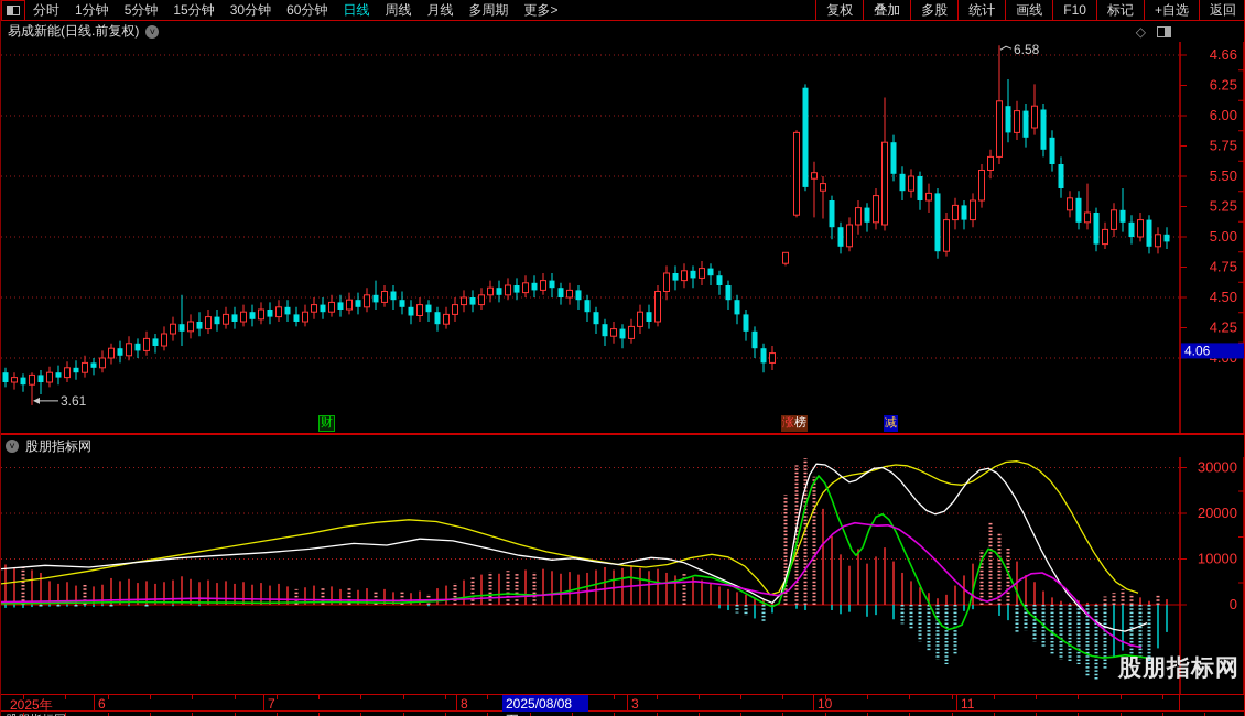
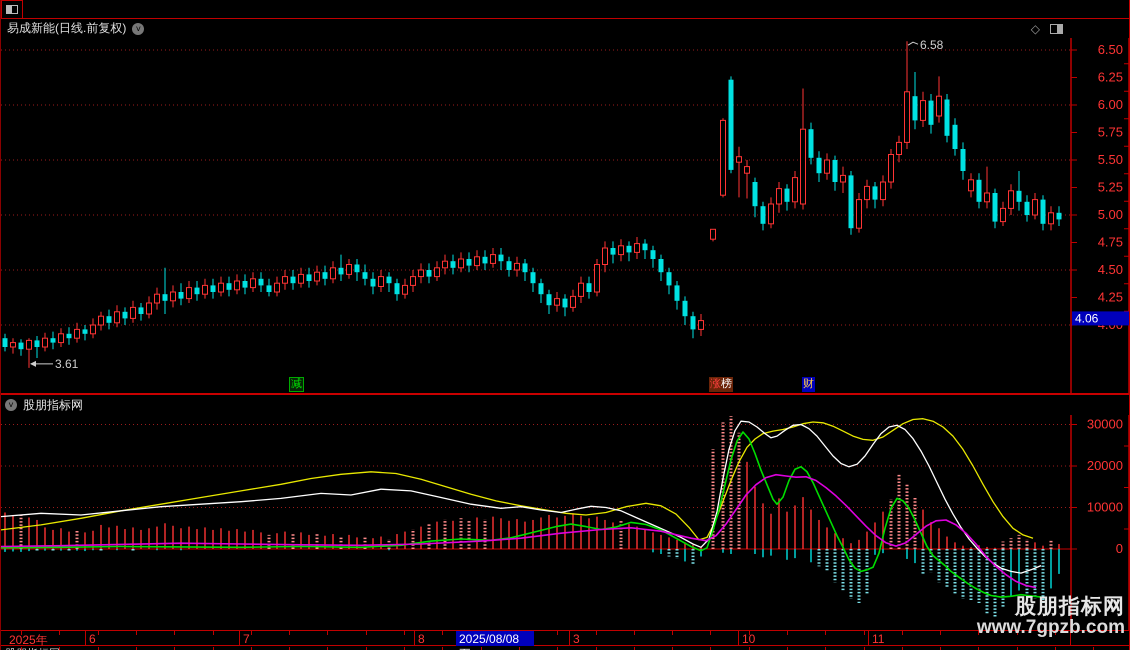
- 分时
- 1分钟
- 5分钟
- 15分钟
- 30分钟
- 60分钟
- 日线
- 周线
- 月线
- 多周期
- 更多>
- 复权
- 叠加
- 多股
- 统计
- 画线
- F10
- 标记
- +自选
- 返回
  易成新能(日线.前复权)
  ˅
  ◇
  6.58
  3.61
- 4.66
+ 6.50
  6.25
  6.00
  5.75
  5.50
  5.25
  5.00
  4.75
  4.50
  4.25
  4.06
- 财
+ 减
  涨
  榜
- 减
+ 财
  ˅
  股朋指标网
  30000
  20000
  10000
  0
  2025年
  6
  7
  8
  3
  10
  11
  2025/08/08
  股朋指标网
+ www.7gpzb.com
